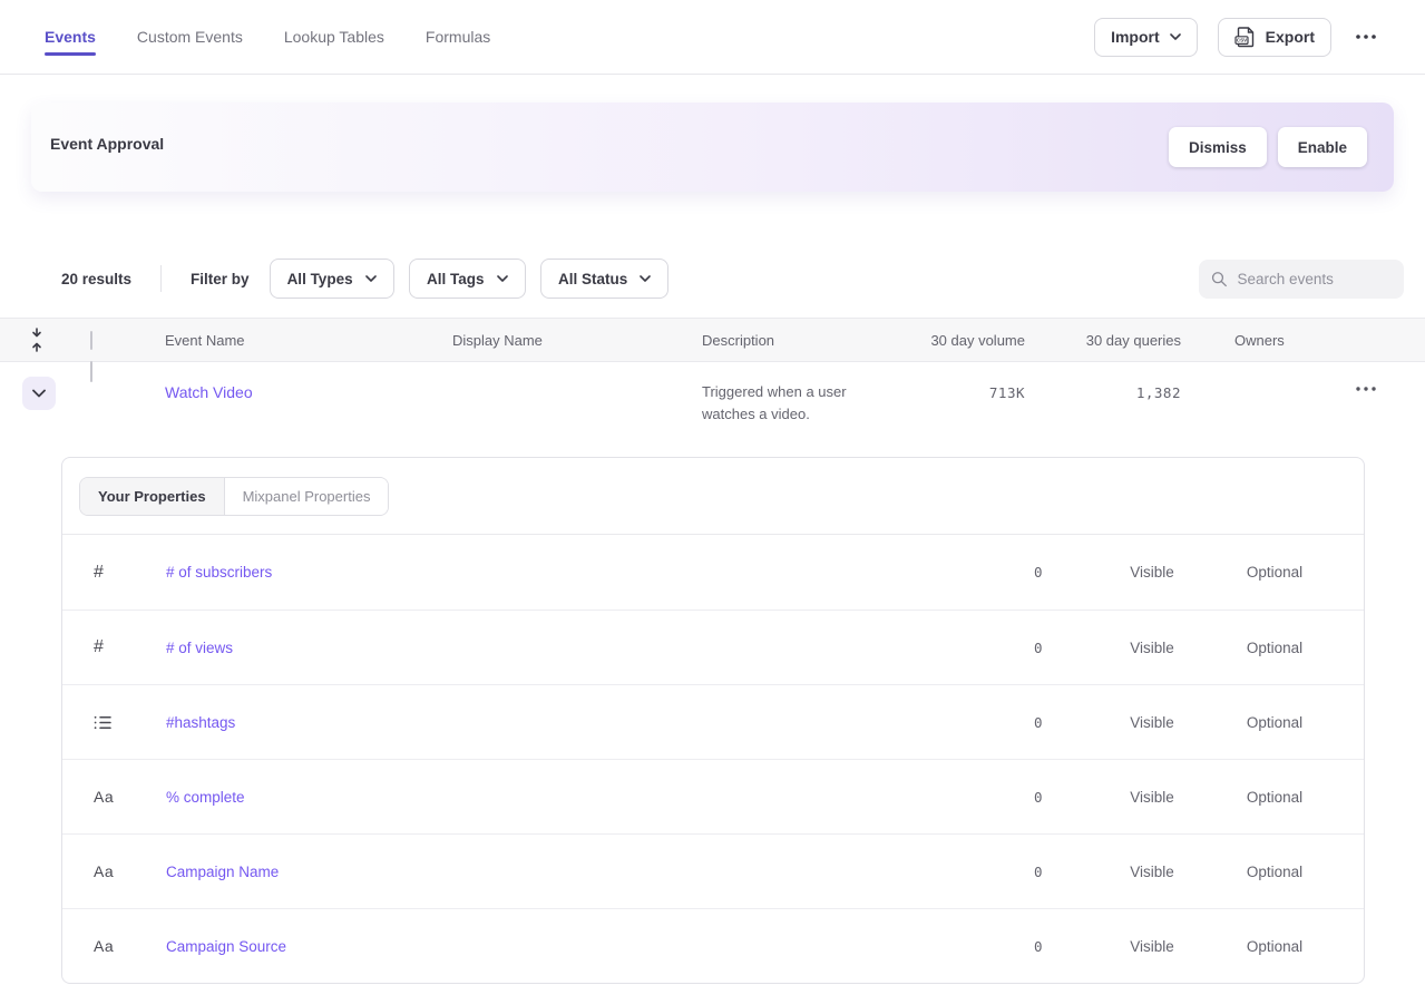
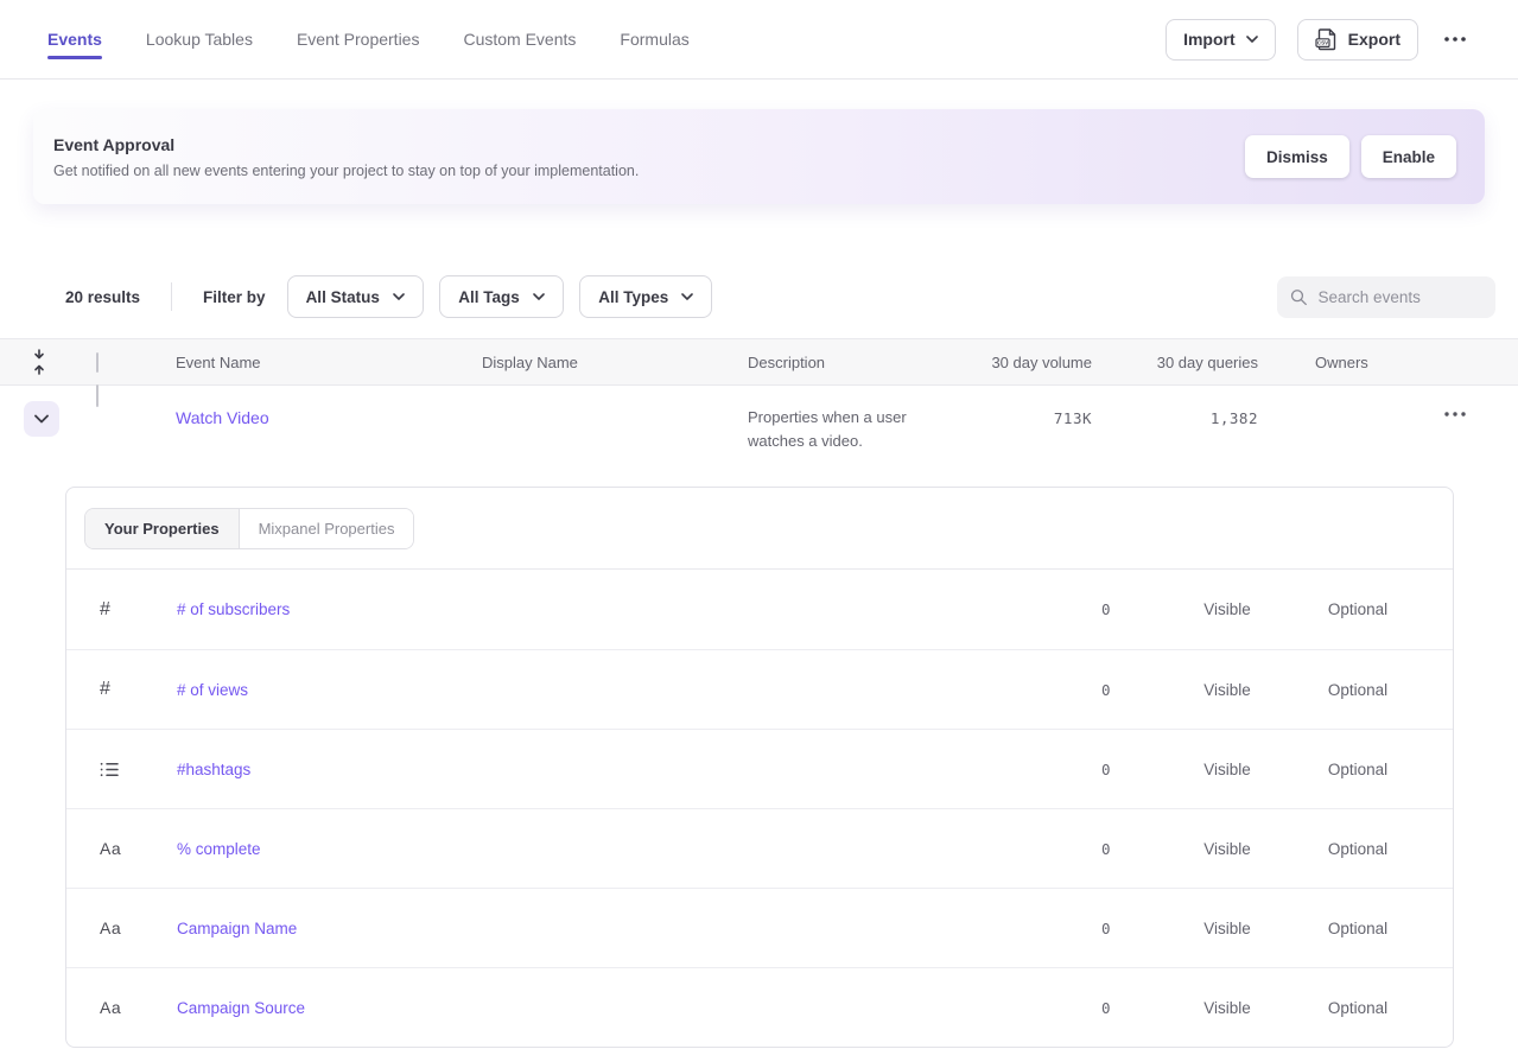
  Events
- Custom Events
+ Lookup Tables
+ Event Properties
- Lookup Tables
+ Custom Events
  Formulas
  Import
  Export
  Event Approval
+ Get notified on all new events entering your project to stay on top of your implementation.
  Dismiss
  Enable
  20 results
  Filter by
- All Types
+ All Status
  All Tags
- All Status
+ All Types
  Search events
  Event Name
  Display Name
  Description
  30 day volume
  30 day queries
  Owners
  Watch Video
- Triggered when a user watches a video.
+ Properties when a user watches a video.
  713K
  1,382
  Your Properties
  Mixpanel Properties
  #
  # of subscribers
  0
  Visible
  Optional
  #
  # of views
  0
  Visible
  Optional
  #hashtags
  0
  Visible
  Optional
  Aa
  % complete
  0
  Visible
  Optional
  Aa
  Campaign Name
  0
  Visible
  Optional
  Aa
  Campaign Source
  0
  Visible
  Optional
